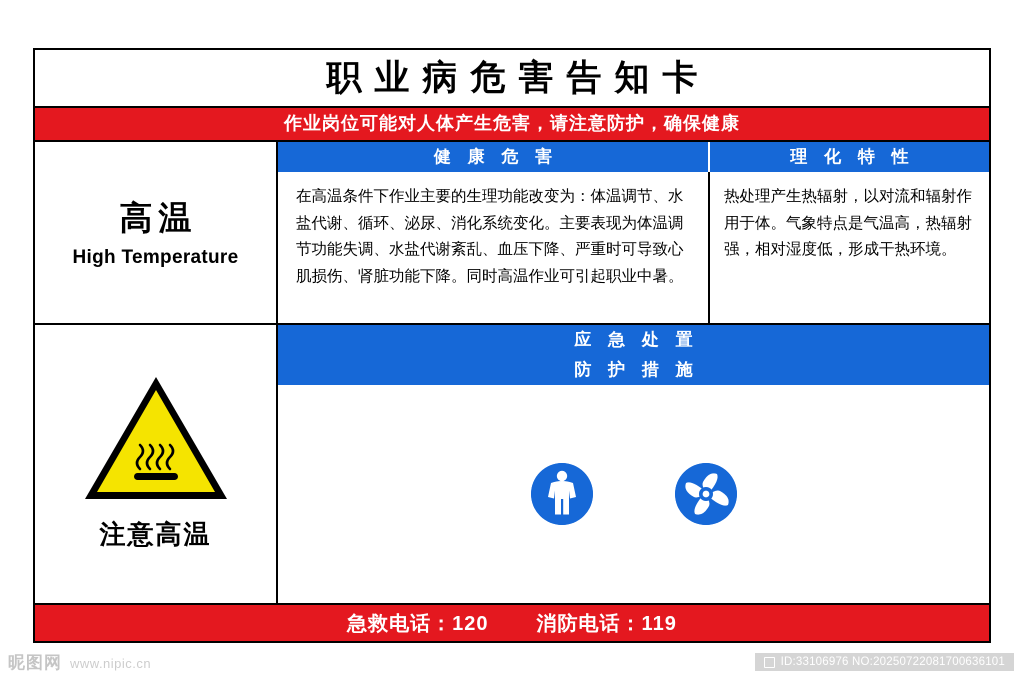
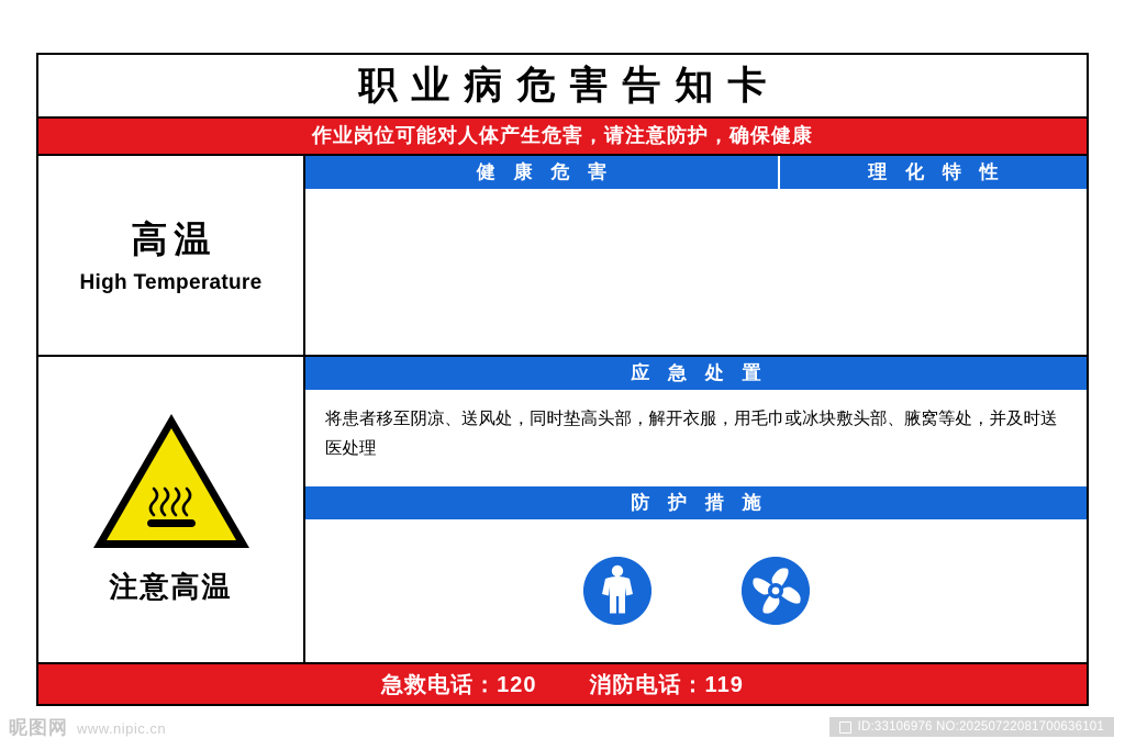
  职业病危害告知卡
  作业岗位可能对人体产生危害，请注意防护，确保健康
  高温
  High Temperature
  健 康 危 害
  理 化 特 性
- 在高温条件下作业主要的生理功能改变为：体温调节、水盐代谢、循环、泌尿、消化系统变化。主要表现为体温调节功能失调、水盐代谢紊乱、血压下降、严重时可导致心肌损伤、肾脏功能下降。同时高温作业可引起职业中暑。
- 热处理产生热辐射，以对流和辐射作用于体。气象特点是气温高，热辐射强，相对湿度低，形成干热环境。
  注意高温
  应 急 处 置
+ 将患者移至阴凉、送风处，同时垫高头部，解开衣服，用毛巾或冰块敷头部、腋窝等处，并及时送医处理
  防 护 措 施
  急救电话：120
  消防电话：119
  昵图网
  www.nipic.cn
  ID:33106976 NO:20250722081700636101
